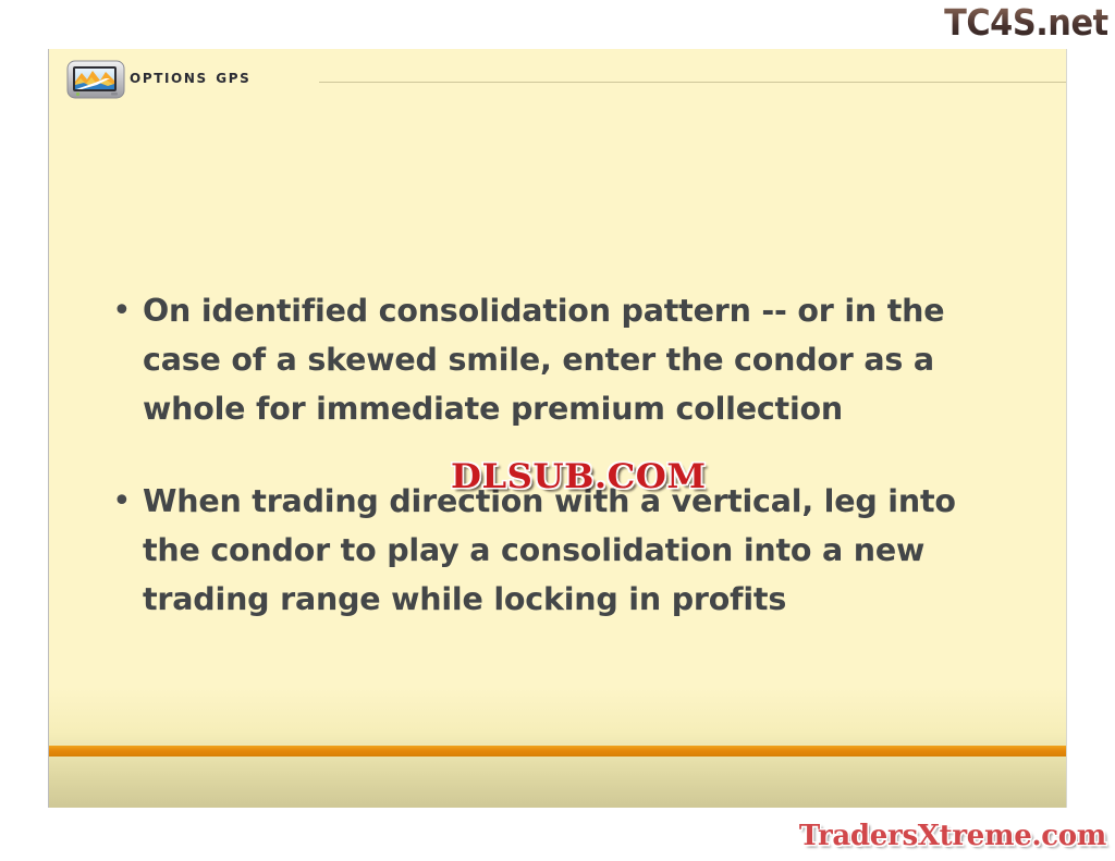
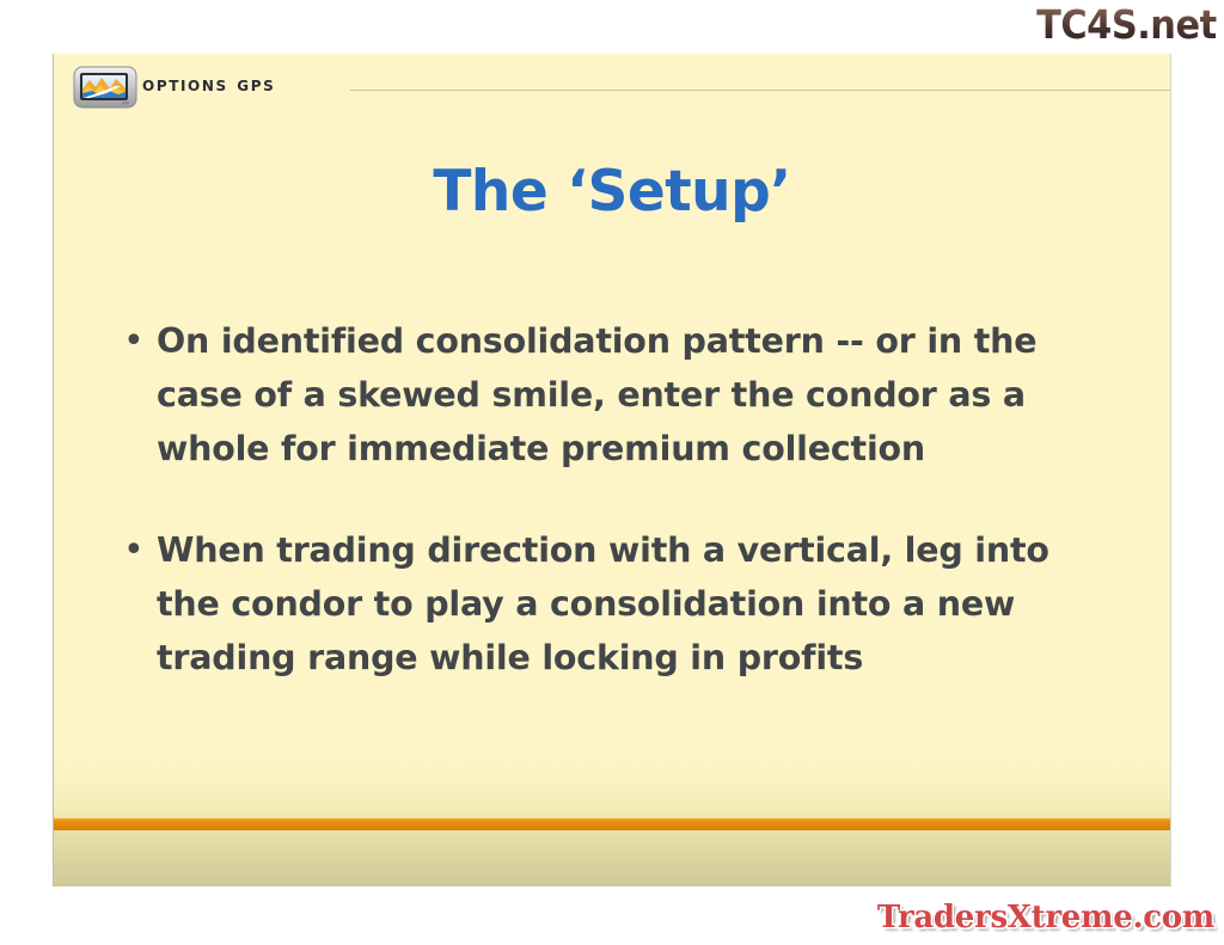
  TC4S.net
  options gps
+ The ‘Setup’
  •
  On identified consolidation pattern -- or in the case of a skewed smile, enter the condor as a whole for immediate premium collection
  •
  When trading direction with a vertical, leg into the condor to play a consolidation into a new trading range while locking in profits
- DLSUB.COM
  TradersXtreme.com
